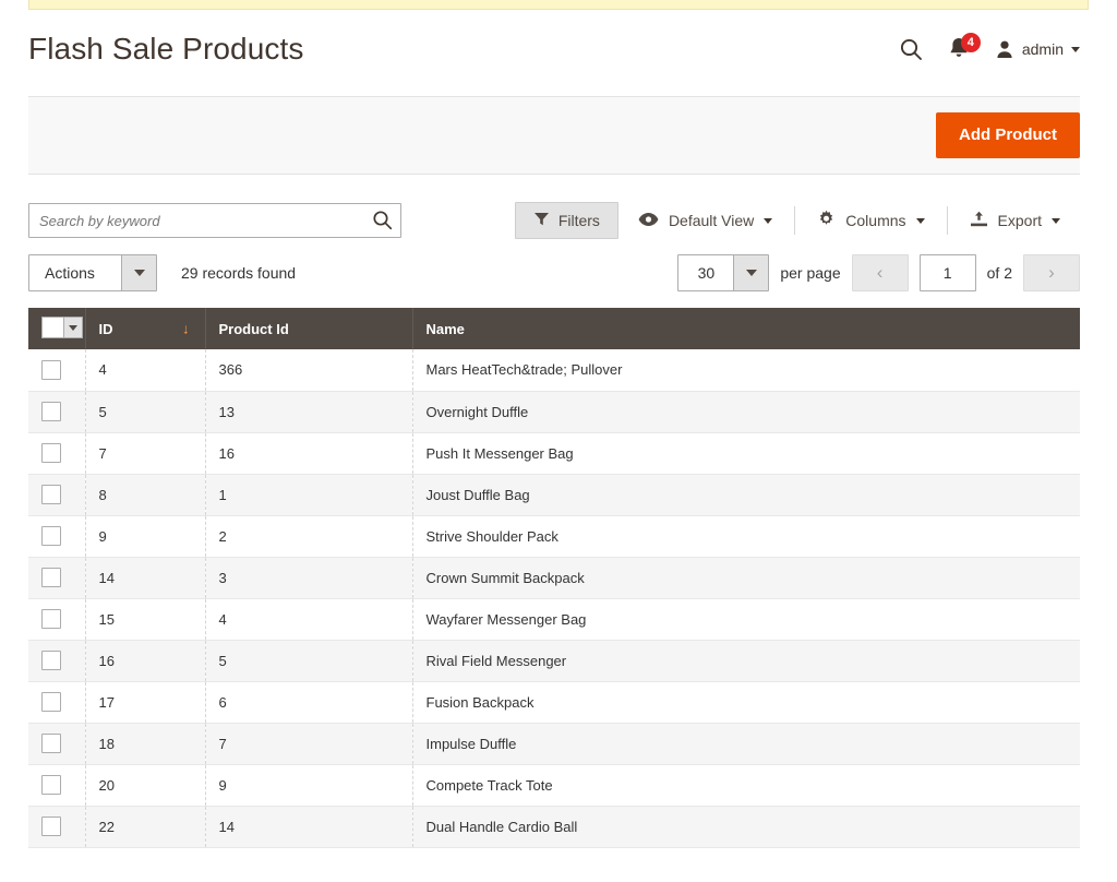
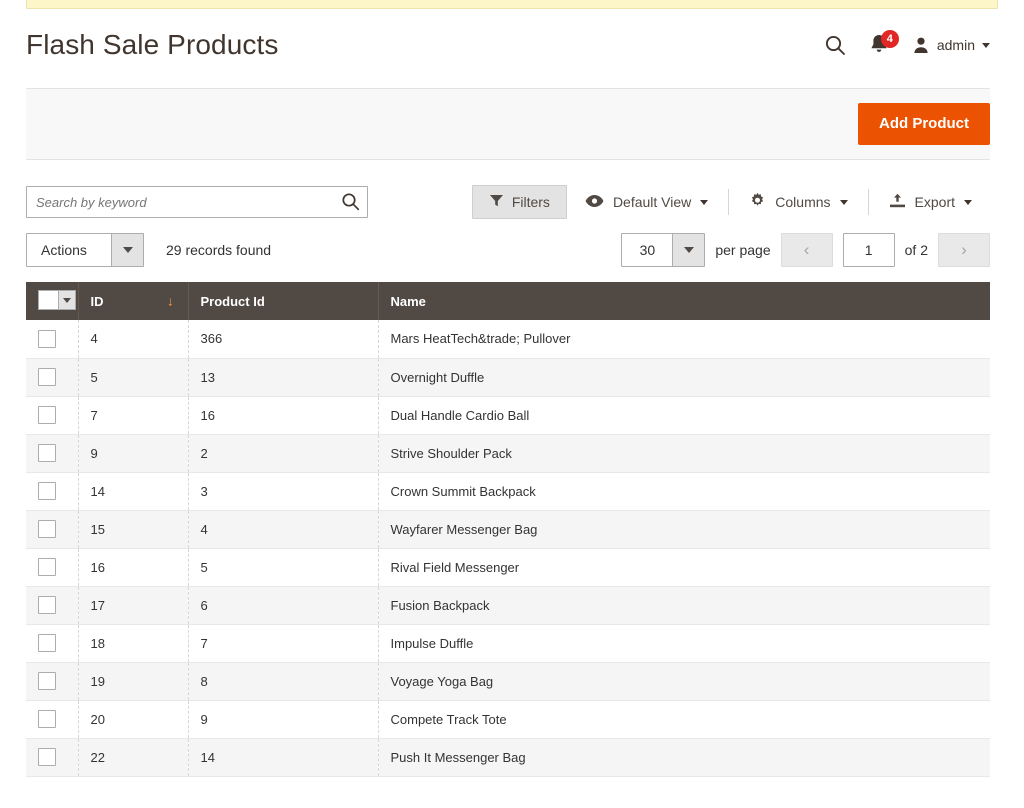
  Flash Sale Products
  4
  admin
  Add Product
  Search by keyword
  Filters
  Default View
  Columns
  Export
  Actions
  29 records found
  30
  per page
  ‹
  1
  of 2
  ›
  	ID ↓	Product Id	Name
  	4	366	Mars HeatTech&trade; Pullover
  	5	13	Overnight Duffle
- 	7	16	Push It Messenger Bag
+ 	7	16	Dual Handle Cardio Ball
- 	8	1	Joust Duffle Bag
  	9	2	Strive Shoulder Pack
  	14	3	Crown Summit Backpack
  	15	4	Wayfarer Messenger Bag
  	16	5	Rival Field Messenger
  	17	6	Fusion Backpack
  	18	7	Impulse Duffle
+ 	19	8	Voyage Yoga Bag
  	20	9	Compete Track Tote
- 	22	14	Dual Handle Cardio Ball
+ 	22	14	Push It Messenger Bag
